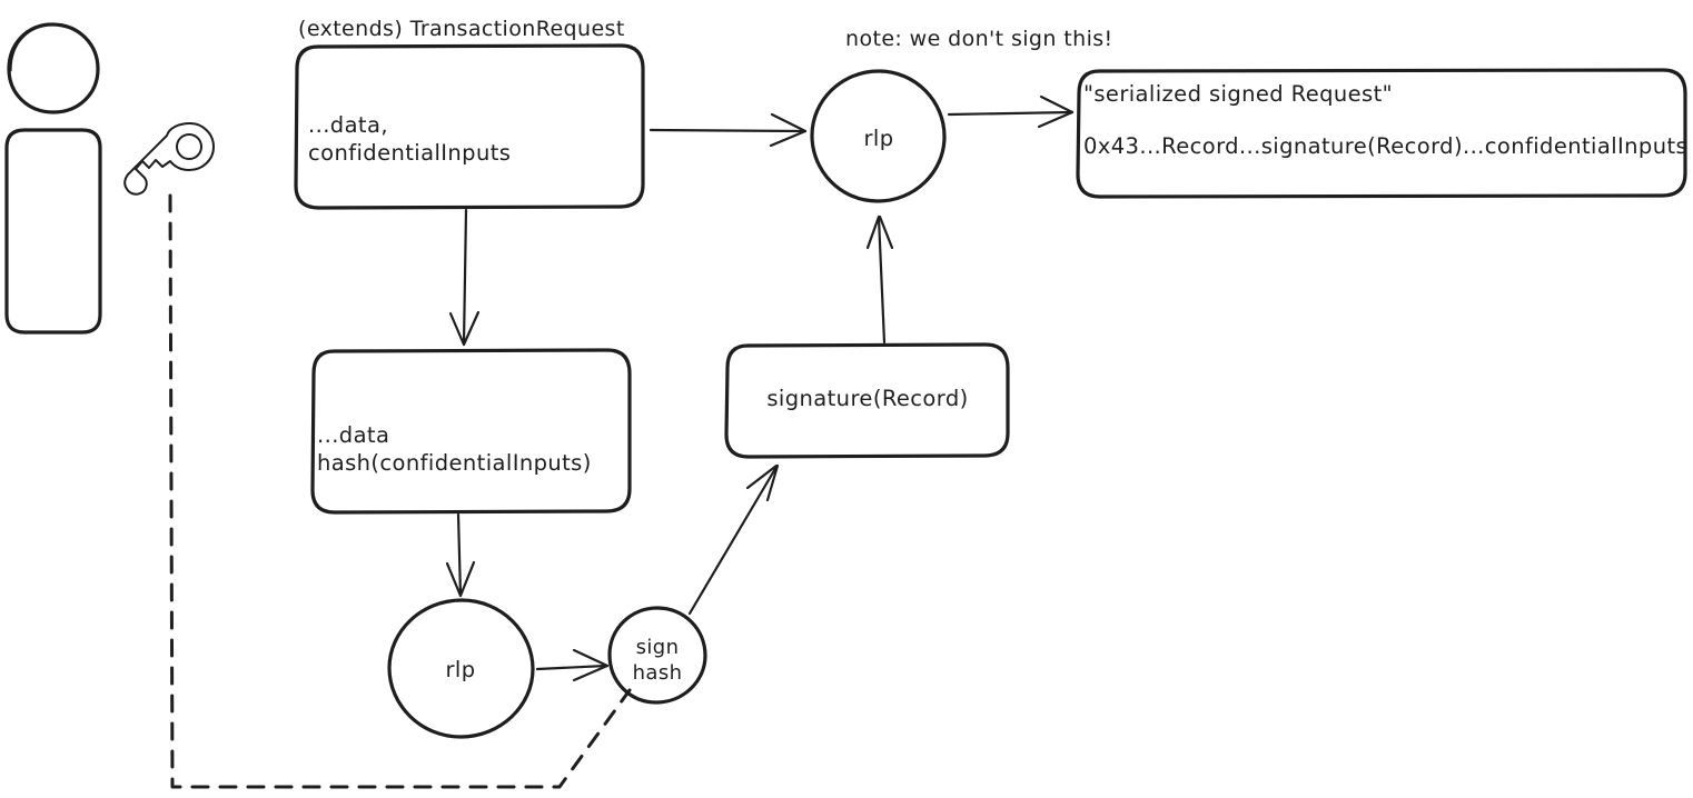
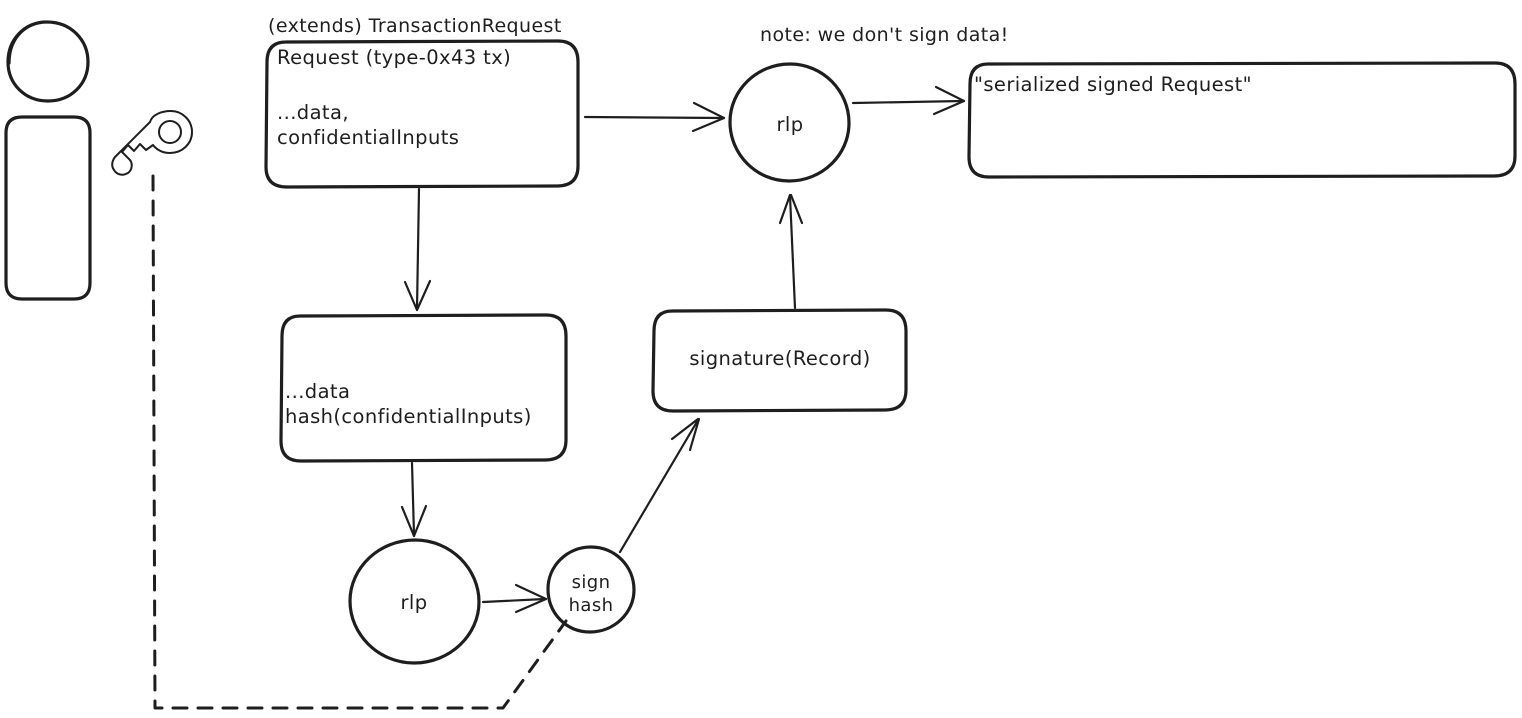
  (extends) TransactionRequest
- note: we don't sign this!
+ note: we don't sign data!
+ Request (type-0x43 tx)
  ...data,
  confidentialInputs
  ...data
  hash(confidentialInputs)
  signature(Record)
  "serialized signed Request"
- 0x43...Record...signature(Record)...confidentialInputs
  rlp
  rlp
  sign
  hash
